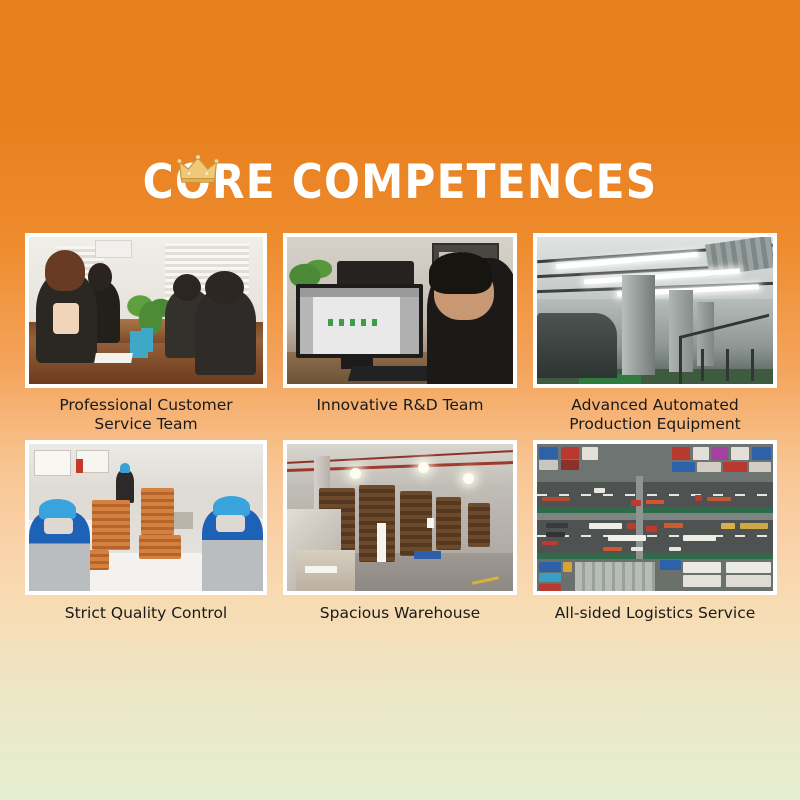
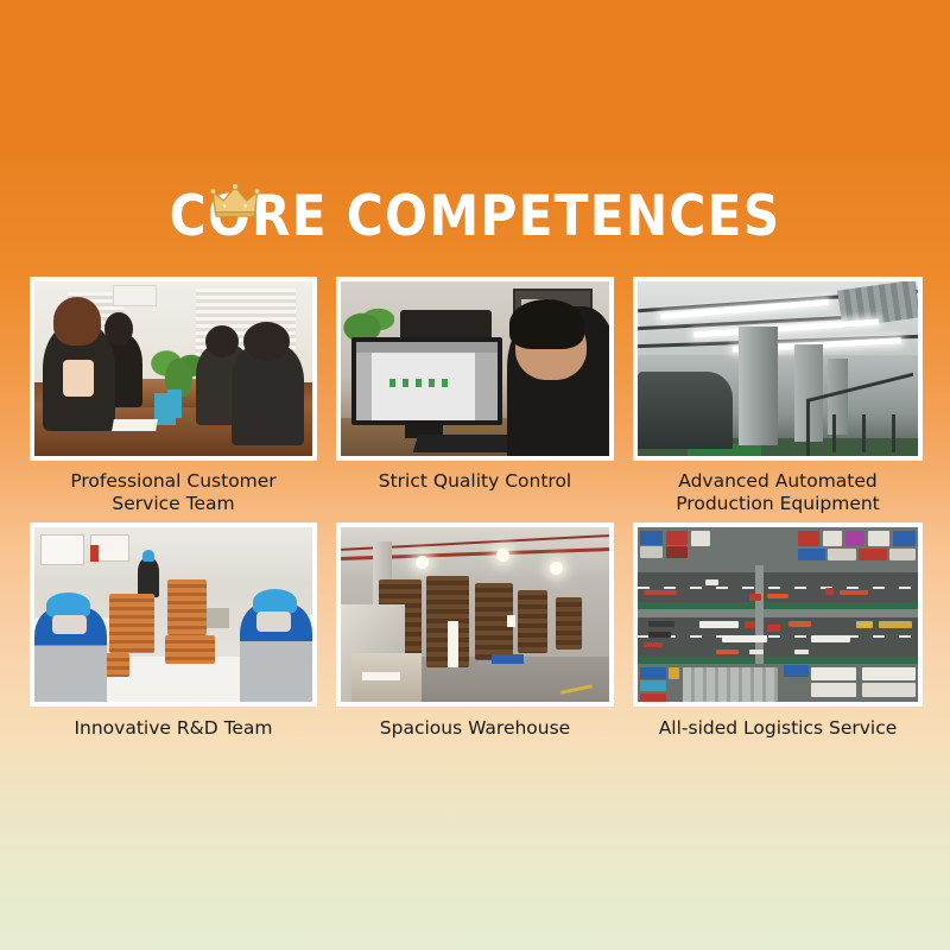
  CRE COMPETENCES
  Professional Customer
  Service Team
- Innovative R&D Team
+ Strict Quality Control
  Advanced Automated
  Production Equipment
- Strict Quality Control
+ Innovative R&D Team
  Spacious Warehouse
  All-sided Logistics Service
